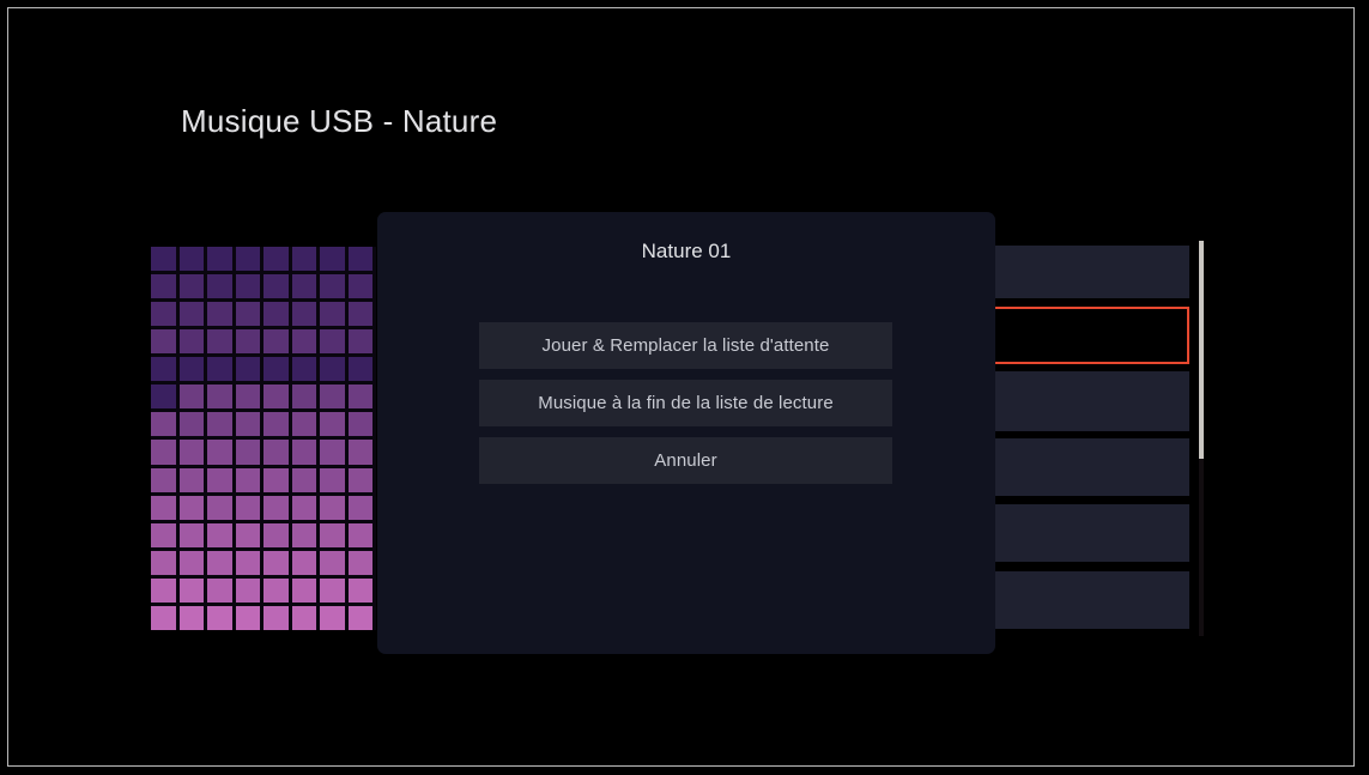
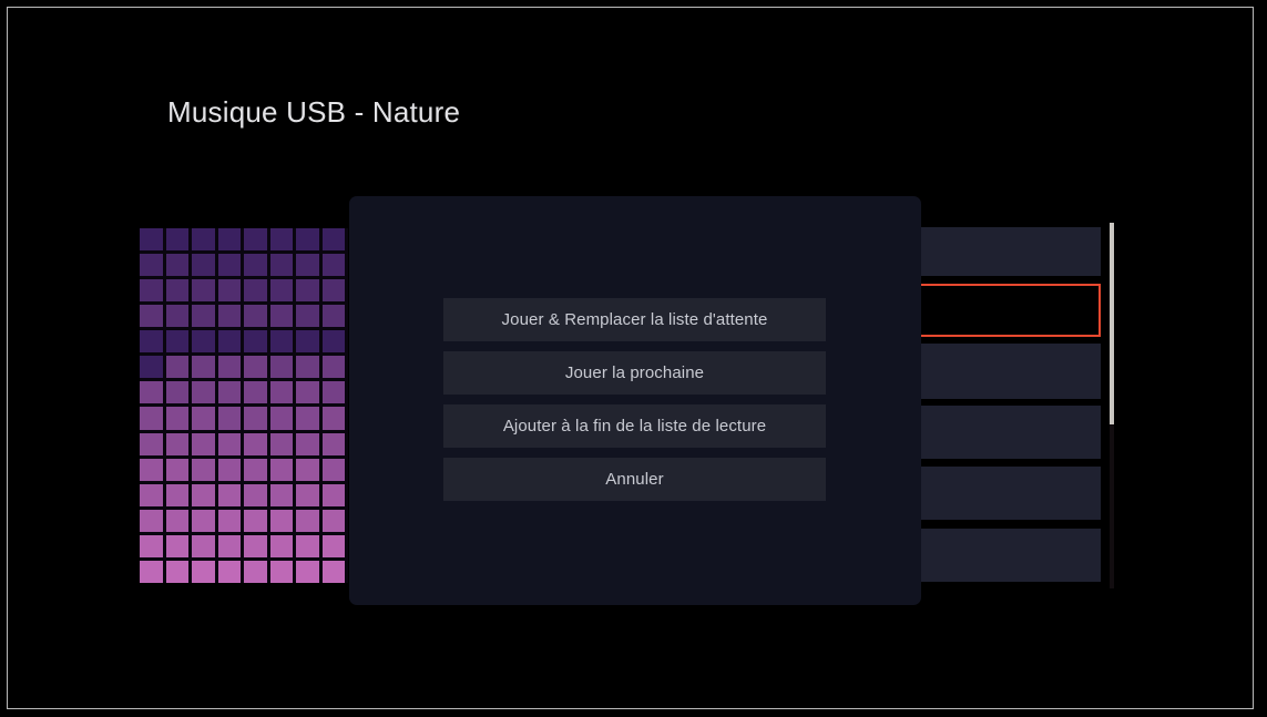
  Musique USB - Nature
- Nature 01
  Jouer & Remplacer la liste d'attente
+ Jouer la prochaine
- Musique à la fin de la liste de lecture
+ Ajouter à la fin de la liste de lecture
  Annuler
